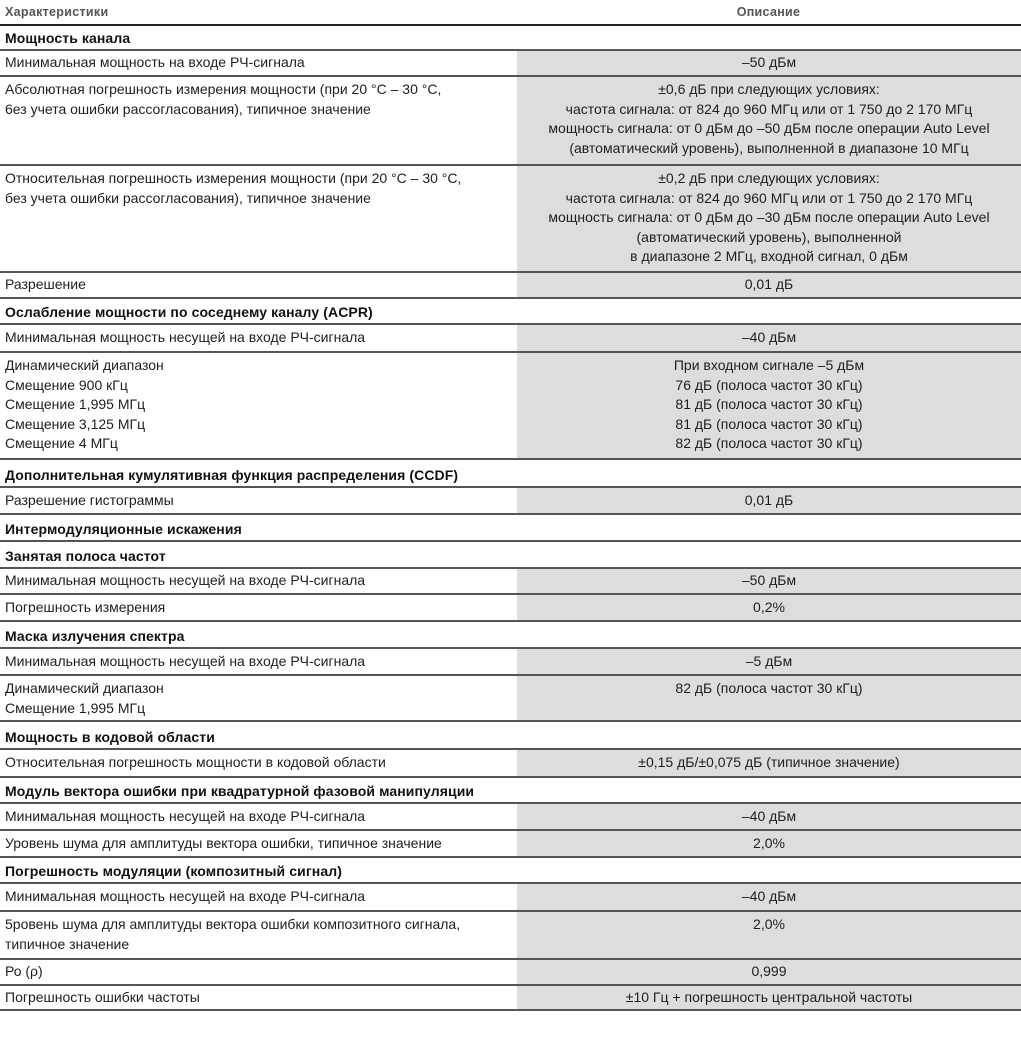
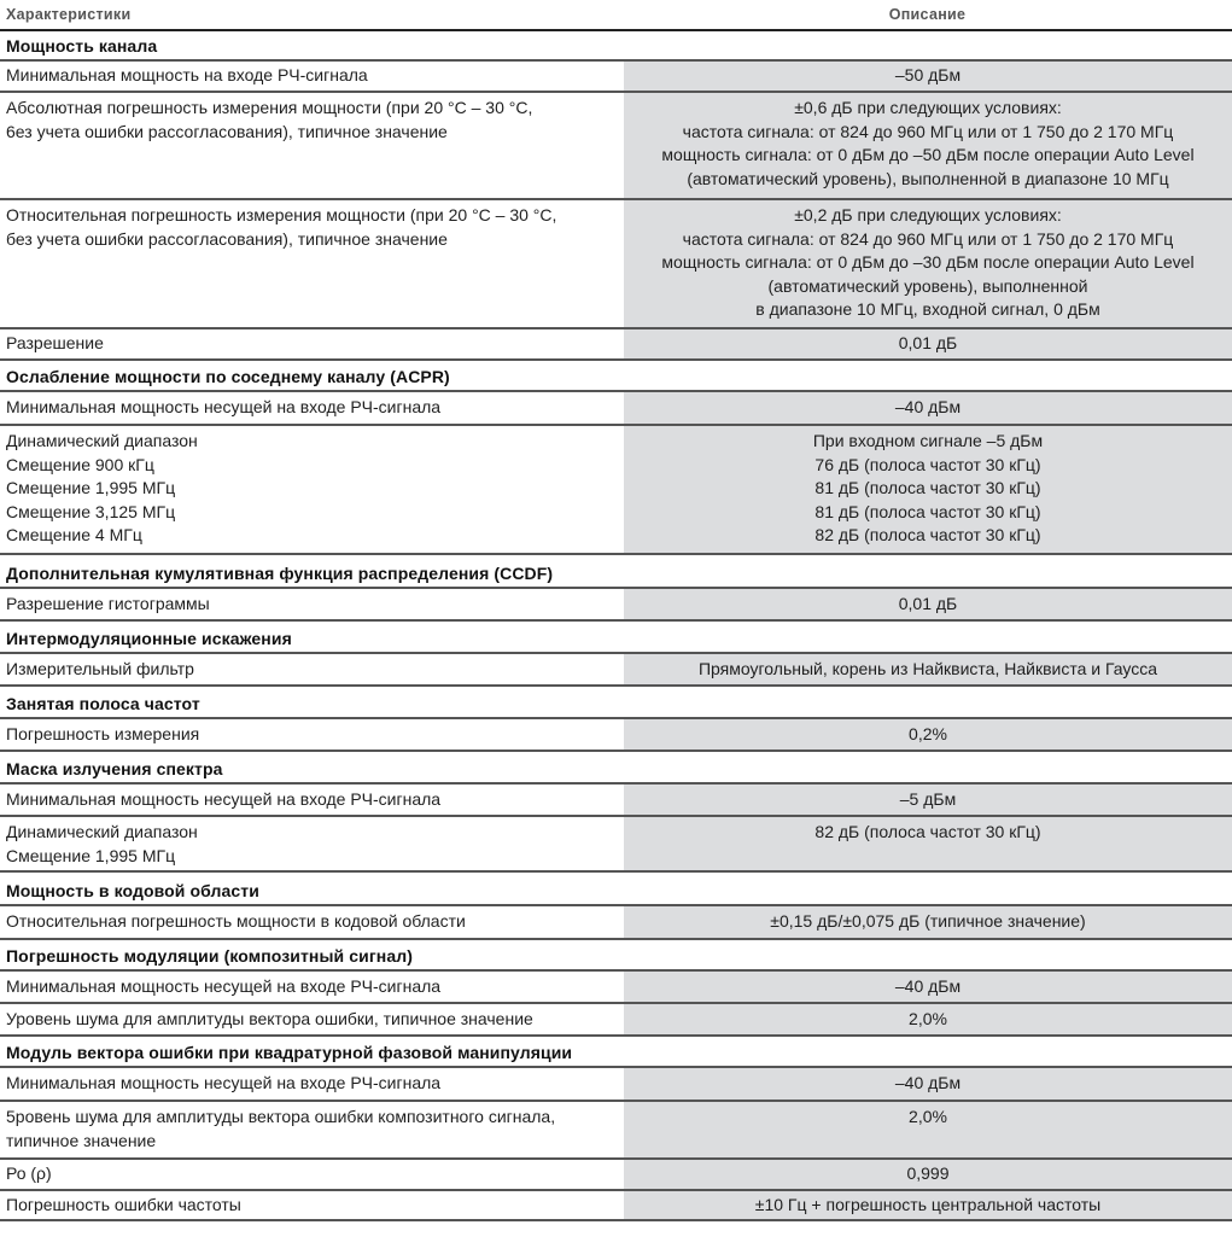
  Характеристики	Описание
  Мощность канала
  Минимальная мощность на входе РЧ-сигнала	–50 дБм
  Абсолютная погрешность измерения мощности (при 20 °C – 30 °C,6ез учета ошибки рассогласования), типичное значение	±0,6 дБ при следующих условиях:частота сигнала: от 824 до 960 МГц или от 1 750 до 2 170 МГцмощность сигнала: от 0 дБм до –50 дБм после операции Auto Level(автоматический уровень), выполненной в диапазоне 10 МГц
- Относительная погрешность измерения мощности (при 20 °C – 30 °C,без учета ошибки рассогласования), типичное значение	±0,2 дБ при следующих условиях:частота сигнала: от 824 до 960 МГц или от 1 750 до 2 170 МГцмощность сигнала: от 0 дБм до –30 дБм после операции Auto Level(автоматический уровень), выполненнойв диапазоне 2 МГц, входной сигнал, 0 дБм
+ Относительная погрешность измерения мощности (при 20 °C – 30 °C,без учета ошибки рассогласования), типичное значение	±0,2 дБ при следующих условиях:частота сигнала: от 824 до 960 МГц или от 1 750 до 2 170 МГцмощность сигнала: от 0 дБм до –30 дБм после операции Auto Level(автоматический уровень), выполненнойв диапазоне 10 МГц, входной сигнал, 0 дБм
  Разрешение	0,01 дБ
  Ослабление мощности по соседнему каналу (ACPR)
  Минимальная мощность несущей на входе РЧ-сигнала	–40 дБм
  Динамический диапазонСмещение 900 кГцСмещение 1,995 МГцСмещение 3,125 МГцСмещение 4 МГц	При входном сигнале –5 дБм76 дБ (полоса частот 30 кГц)81 дБ (полоса частот 30 кГц)81 дБ (полоса частот 30 кГц)82 дБ (полоса частот 30 кГц)
  Дополнительная кумулятивная функция распределения (CCDF)
  Разрешение гистограммы	0,01 дБ
  Интермодуляционные искажения
+ Измерительный фильтр	Прямоугольный, корень из Найквиста, Найквиста и Гаусса
  Занятая полоса частот
- Минимальная мощность несущей на входе РЧ-сигнала	–50 дБм
  Погрешность измерения	0,2%
  Маска излучения спектра
  Минимальная мощность несущей на входе РЧ-сигнала	–5 дБм
  Динамический диапазонСмещение 1,995 МГц	82 дБ (полоса частот 30 кГц)
  Мощность в кодовой области
  Относительная погрешность мощности в кодовой области	±0,15 дБ/±0,075 дБ (типичное значение)
- Модуль вектора ошибки при квадратурной фазовой манипуляции
+ Погрешность модуляции (композитный сигнал)
  Минимальная мощность несущей на входе РЧ-сигнала	–40 дБм
  Уровень шума для амплитуды вектора ошибки, типичное значение	2,0%
- Погрешность модуляции (композитный сигнал)
+ Модуль вектора ошибки при квадратурной фазовой манипуляции
  Минимальная мощность несущей на входе РЧ-сигнала	–40 дБм
  5ровень шума для амплитуды вектора ошибки композитного сигнала,типичное значение	2,0%
  Ро (ρ)	0,999
  Погрешность ошибки частоты	±10 Гц + погрешность центральной частоты
